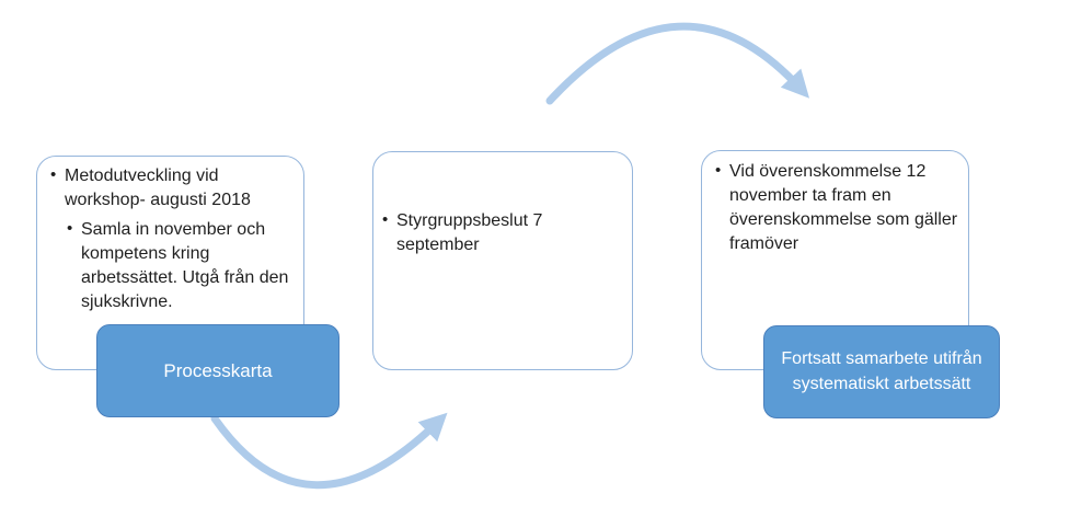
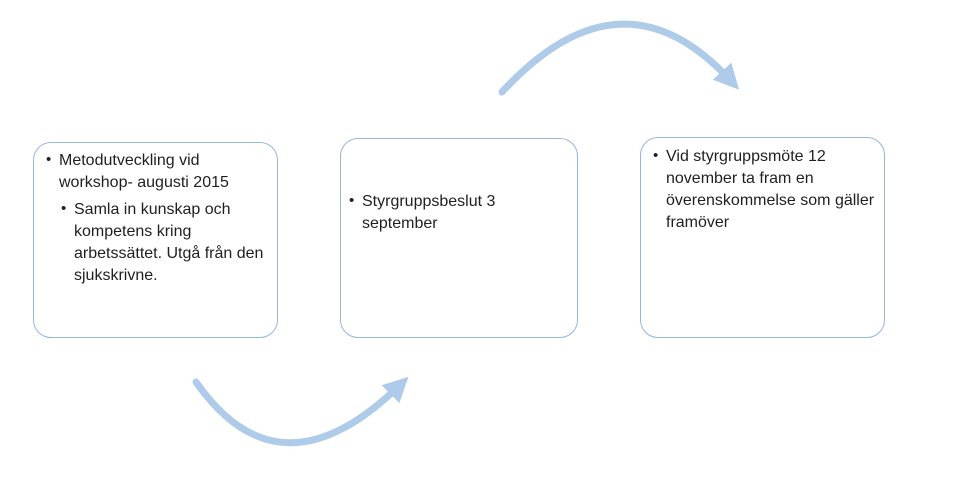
  •
- Metodutveckling vid workshop- augusti 2018
+ Metodutveckling vid workshop- augusti 2015
  •
- Samla in november och kompetens kring arbetssättet. Utgå från den sjukskrivne.
+ Samla in kunskap och kompetens kring arbetssättet. Utgå från den sjukskrivne.
- Processkarta
  •
- Styrgruppsbeslut 7 september
+ Styrgruppsbeslut 3 september
  •
- Vid överenskommelse 12 november ta fram en överenskommelse som gäller framöver
+ Vid styrgruppsmöte 12 november ta fram en överenskommelse som gäller framöver
- Fortsatt samarbete utifrån systematiskt arbetssätt
